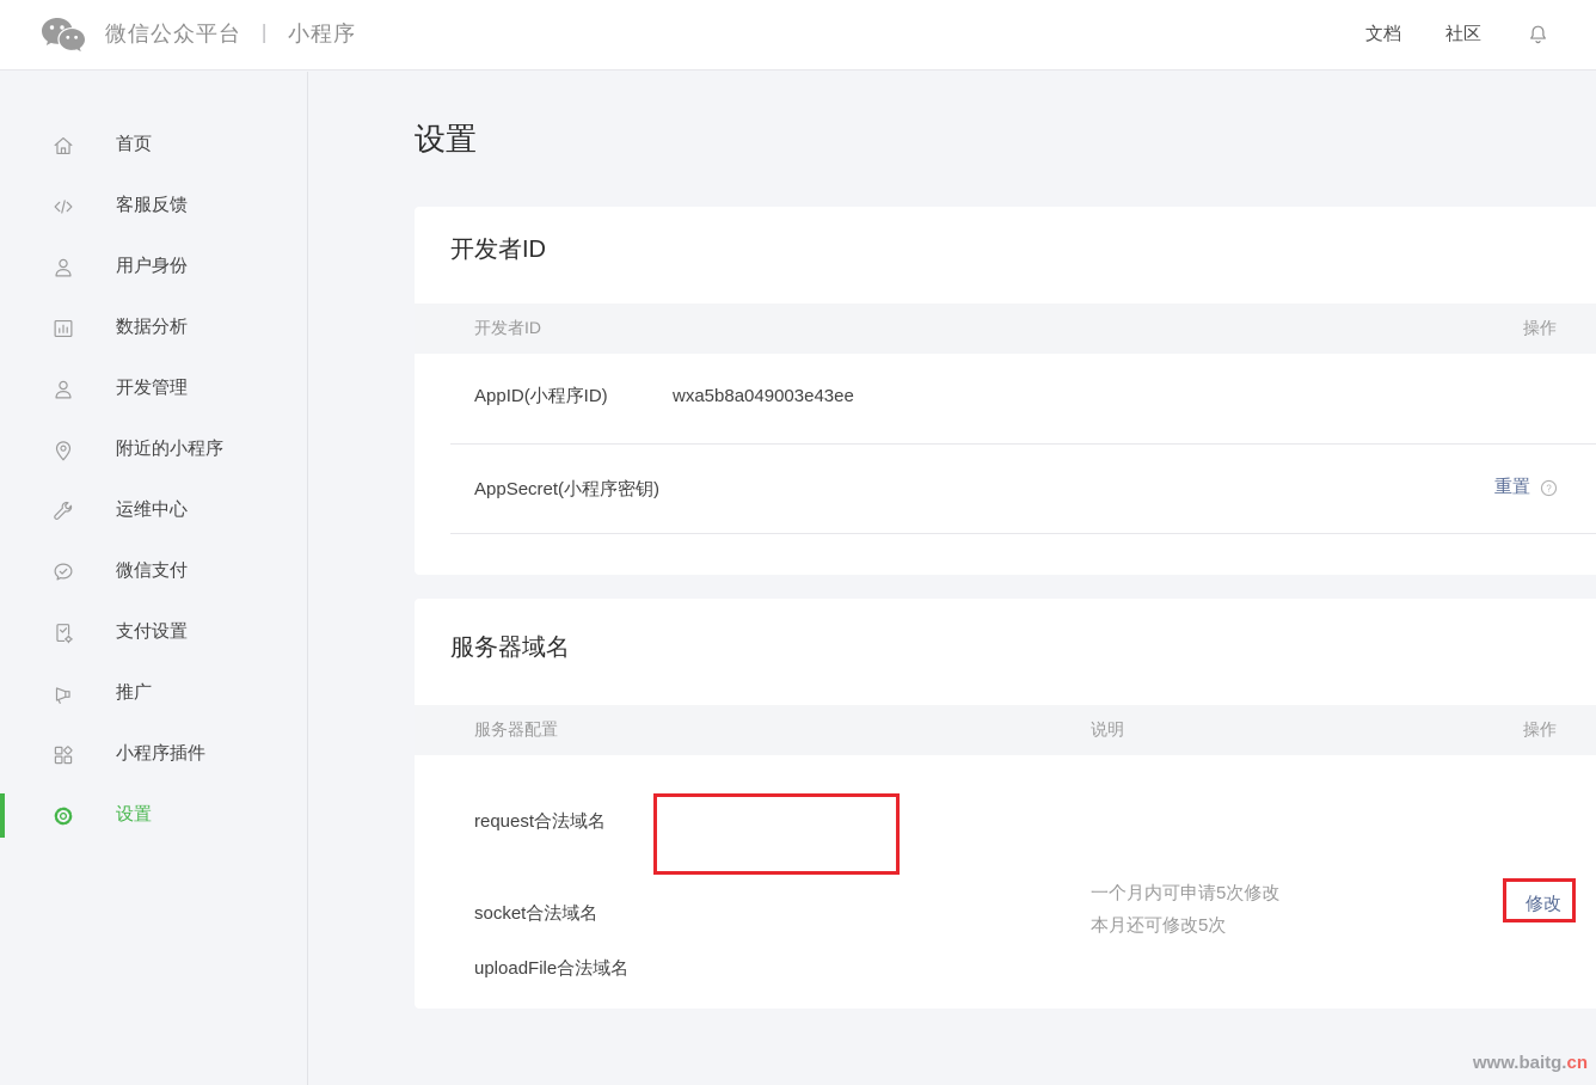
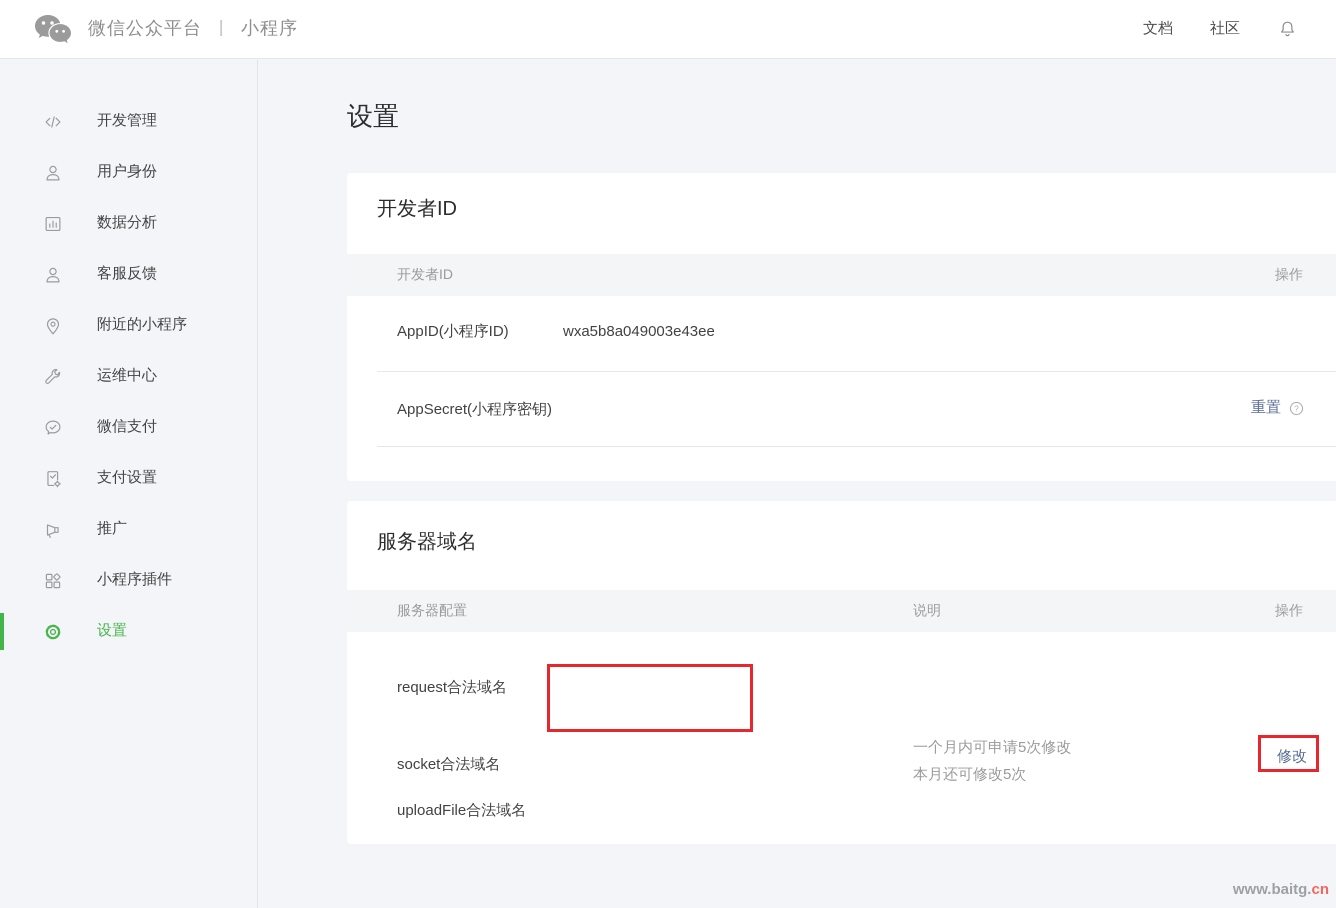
  微信公众平台
  丨
  小程序
  文档
  社区
- 首页
- 客服反馈
+ 开发管理
  用户身份
  数据分析
- 开发管理
+ 客服反馈
  附近的小程序
  运维中心
  微信支付
  支付设置
  推广
  小程序插件
  设置
  设置
  开发者ID
  开发者ID
  操作
  AppID(小程序ID)
  wxa5b8a049003e43ee
  AppSecret(小程序密钥)
  重置
  ?
  服务器域名
  服务器配置
  说明
  操作
  request合法域名
  socket合法域名
  uploadFile合法域名
  一个月内可申请5次修改
  本月还可修改5次
  修改
  www.baitg.cn
